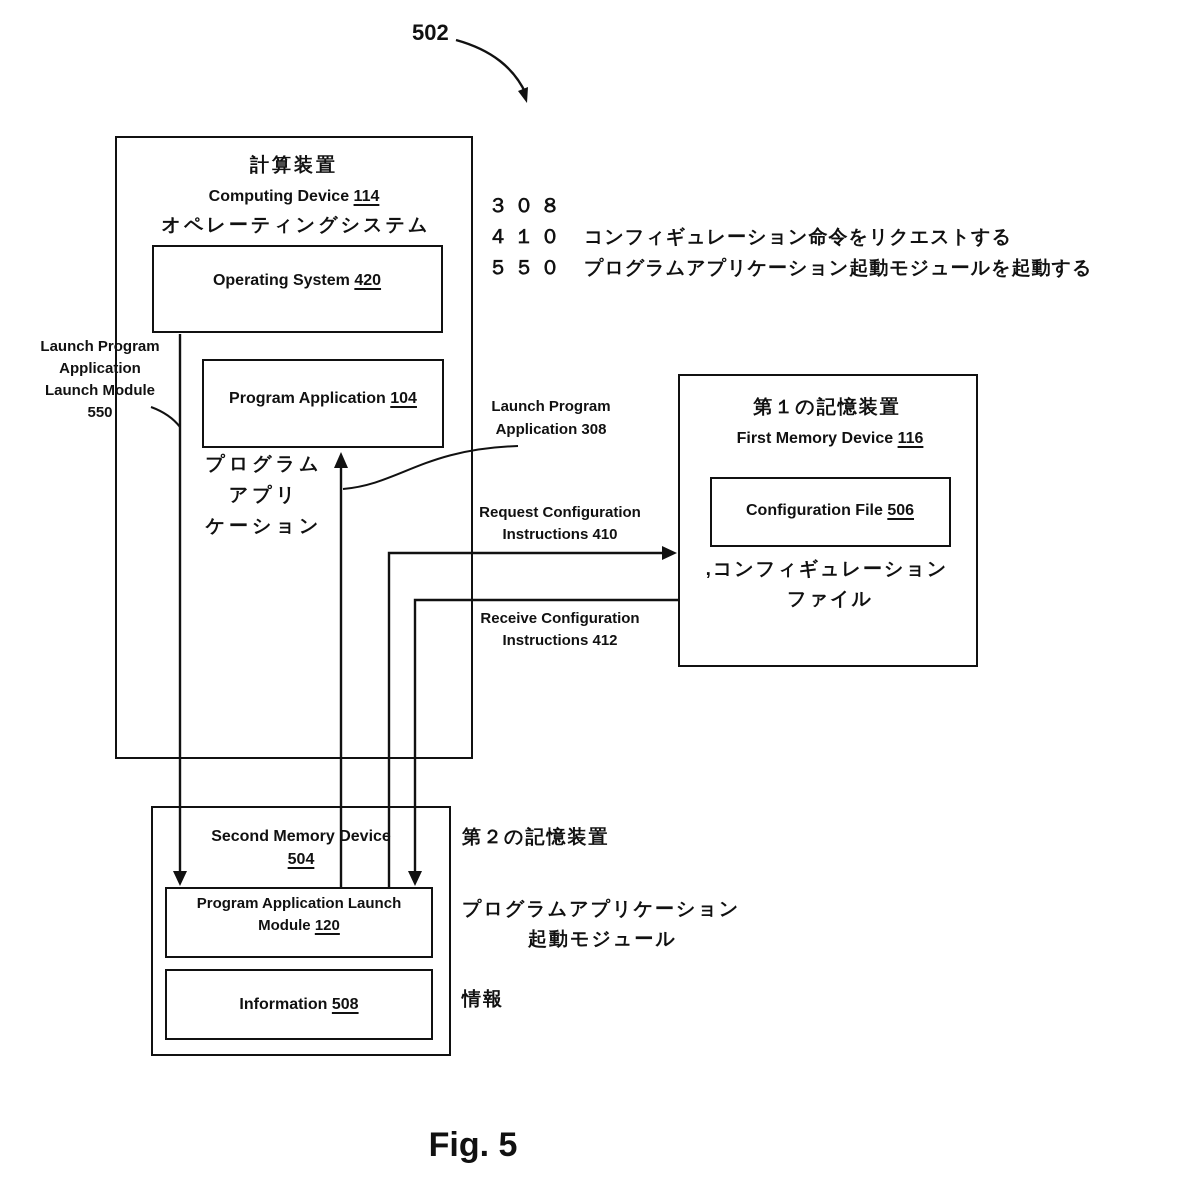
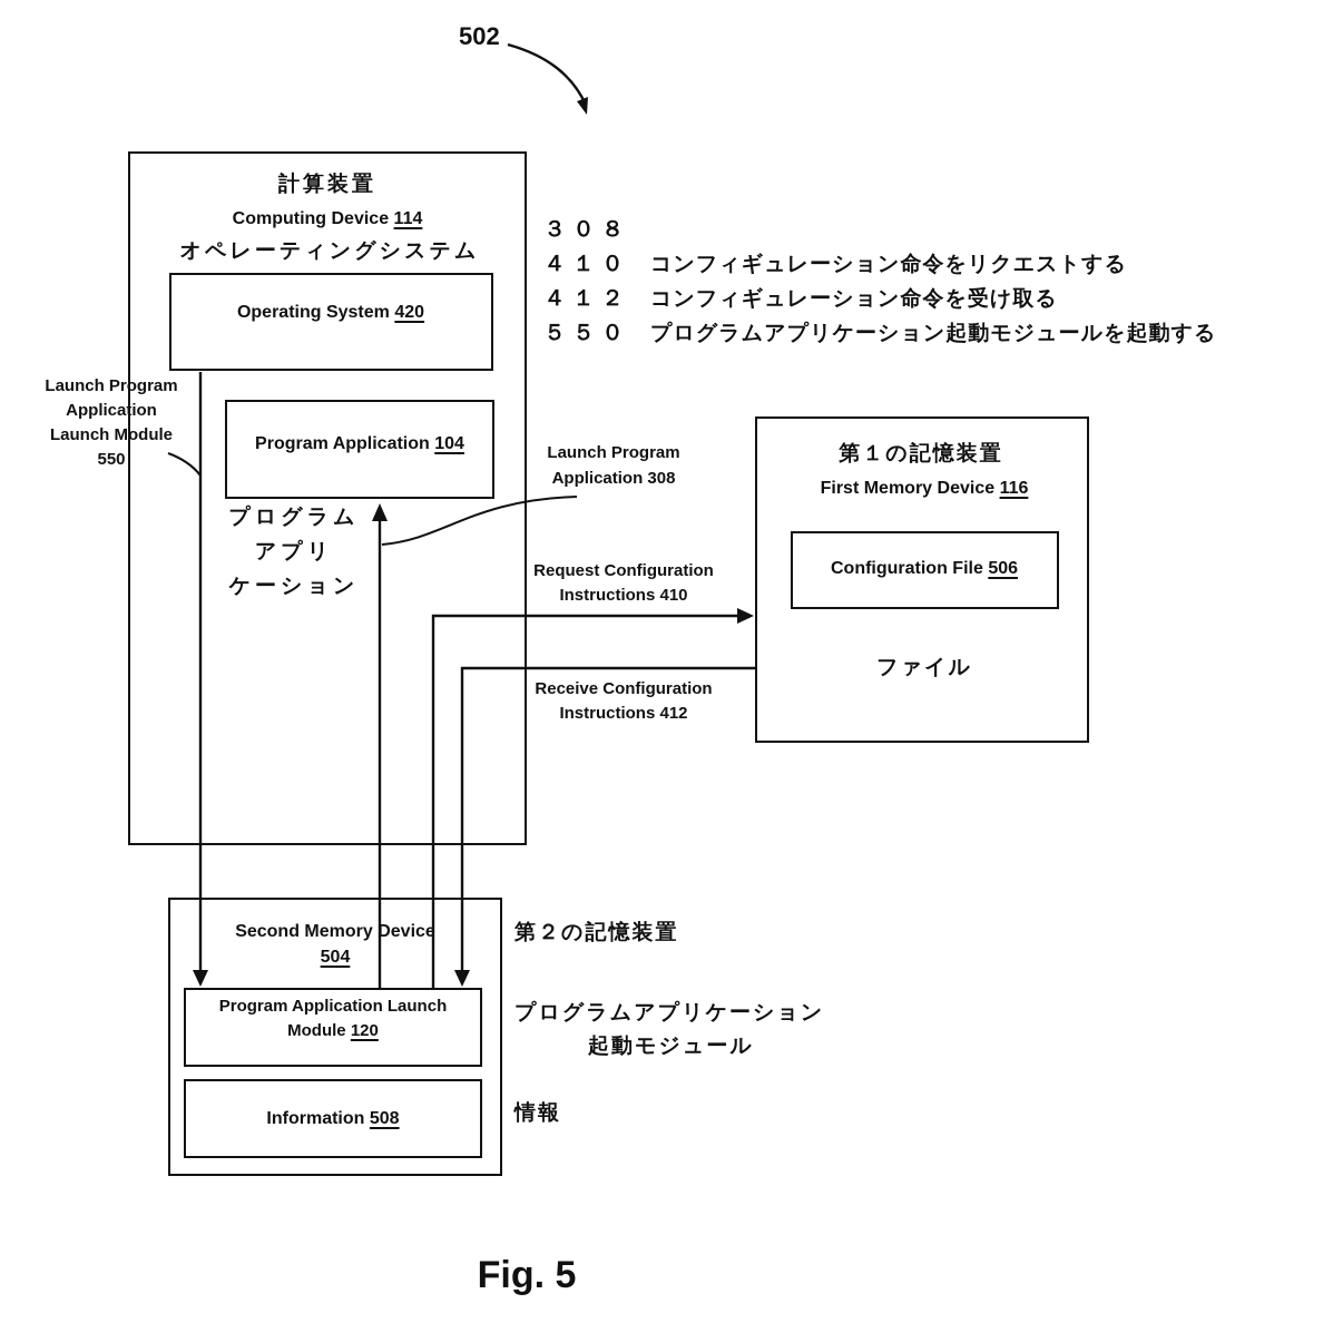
  502
  計算装置
  Computing Device 114
  オペレーティングシステム
  Operating System 420
  Program Application 104
  プログラム
  アプリ
  ケーション
  Launch Program
  Application
  Launch Module
  550
  Launch Program
  Application 308
  Request Configuration
  Instructions 410
  Receive Configuration
  Instructions 412
  第１の記憶装置
  First Memory Device 116
  Configuration File 506
- ,コンフィギュレーション
  ファイル
  ３０８
  ４１０
  コンフィギュレーション命令をリクエストする
+ ４１２
+ コンフィギュレーション命令を受け取る
  ５５０
  プログラムアプリケーション起動モジュールを起動する
  Second Memory Device
  504
  Program Application Launch
  Module 120
  Information 508
  第２の記憶装置
  プログラムアプリケーション
  起動モジュール
  情報
  Fig. 5
